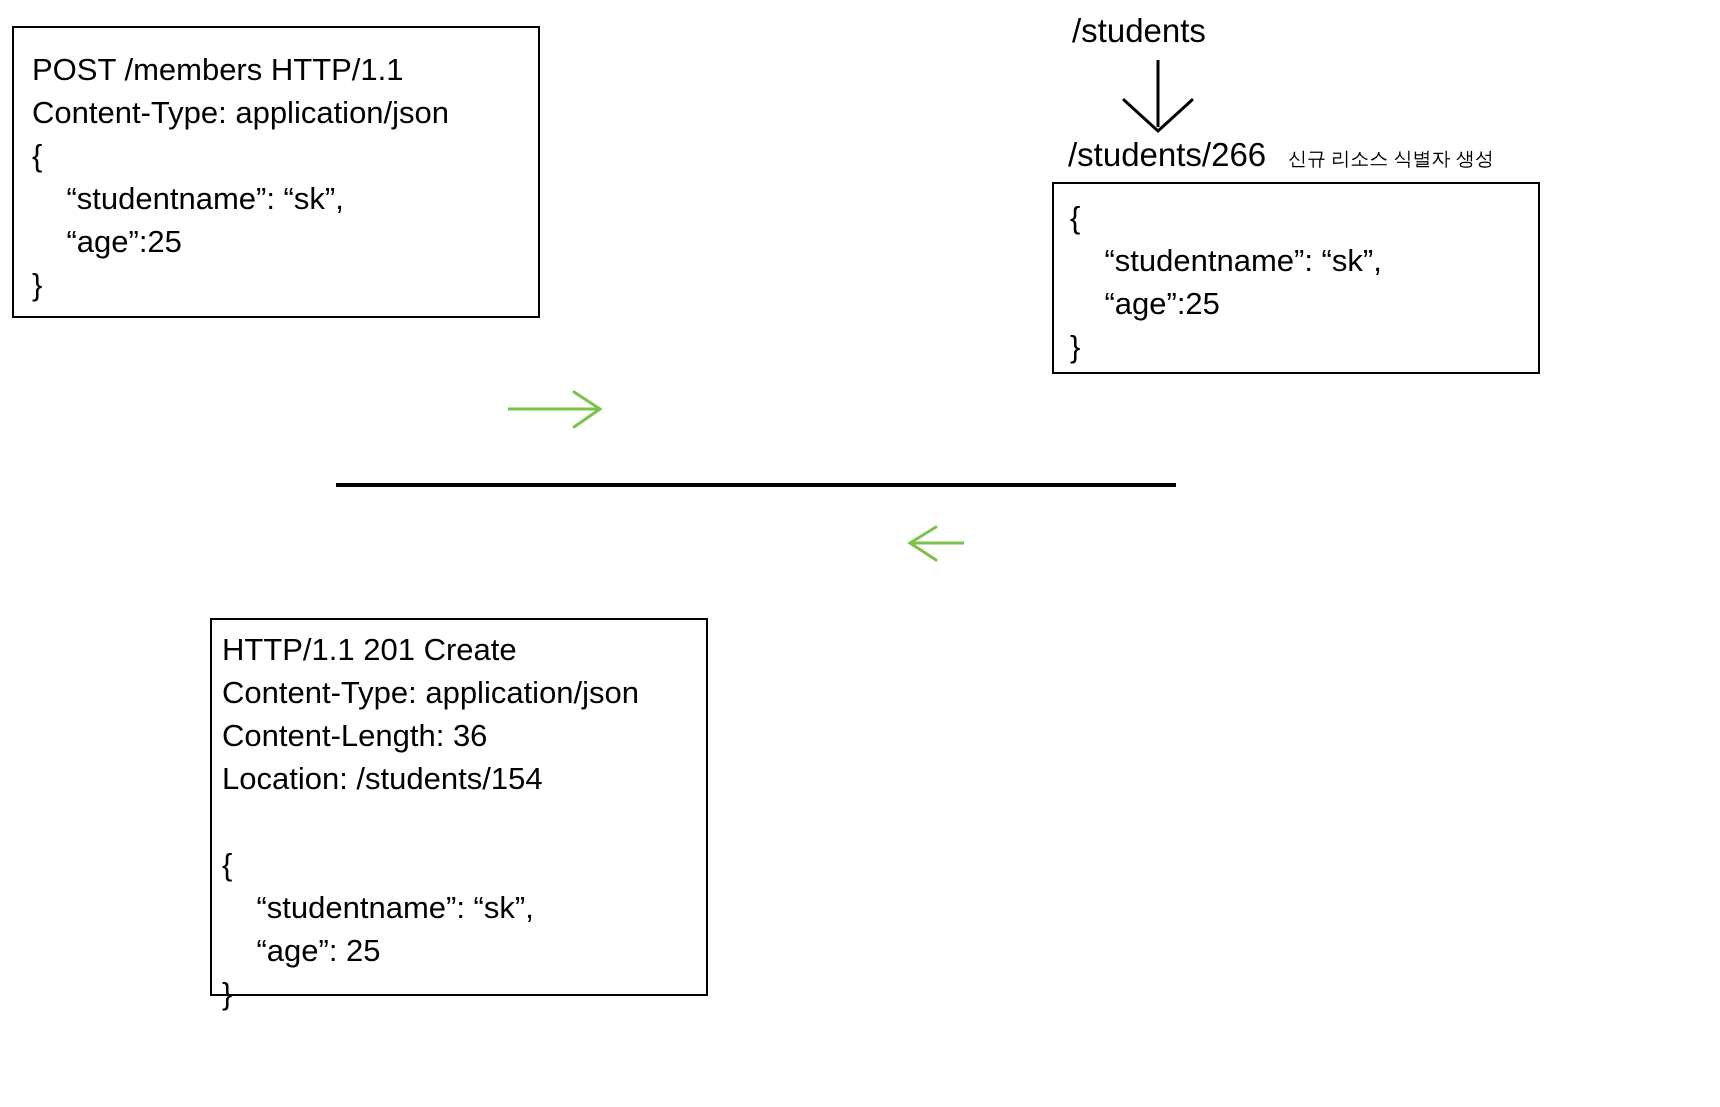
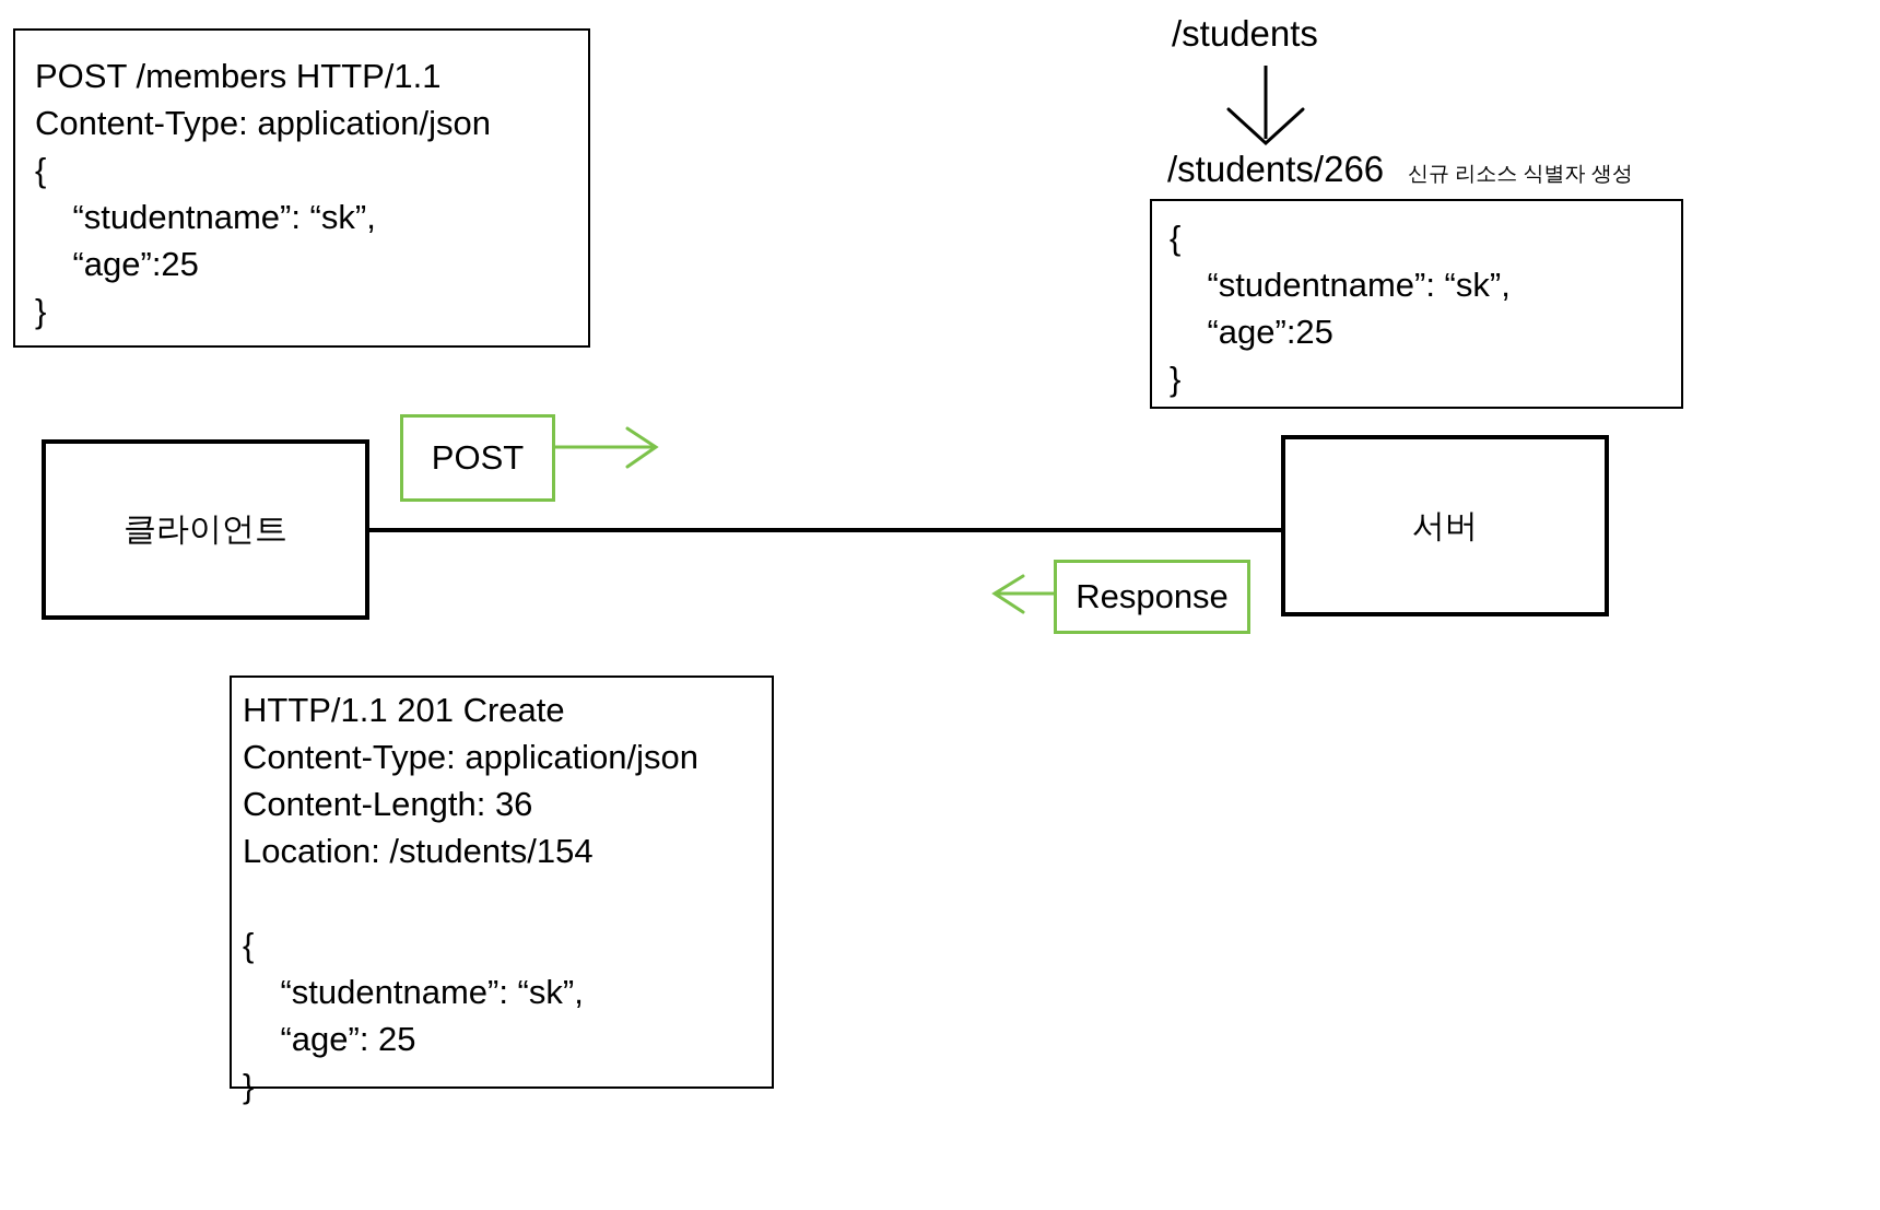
  POST /members HTTP/1.1
  Content-Type: application/json
  {
  “studentname”: “sk”,
  “age”:25
  }
  /students
  /students/266
  신규 리소스 식별자 생성
  {
  “studentname”: “sk”,
  “age”:25
  }
+ 클라이언트
+ 서버
+ POST
+ Response
  HTTP/1.1 201 Create
  Content-Type: application/json
  Content-Length: 36
  Location: /students/154
  {
  “studentname”: “sk”,
  “age”: 25
  }
